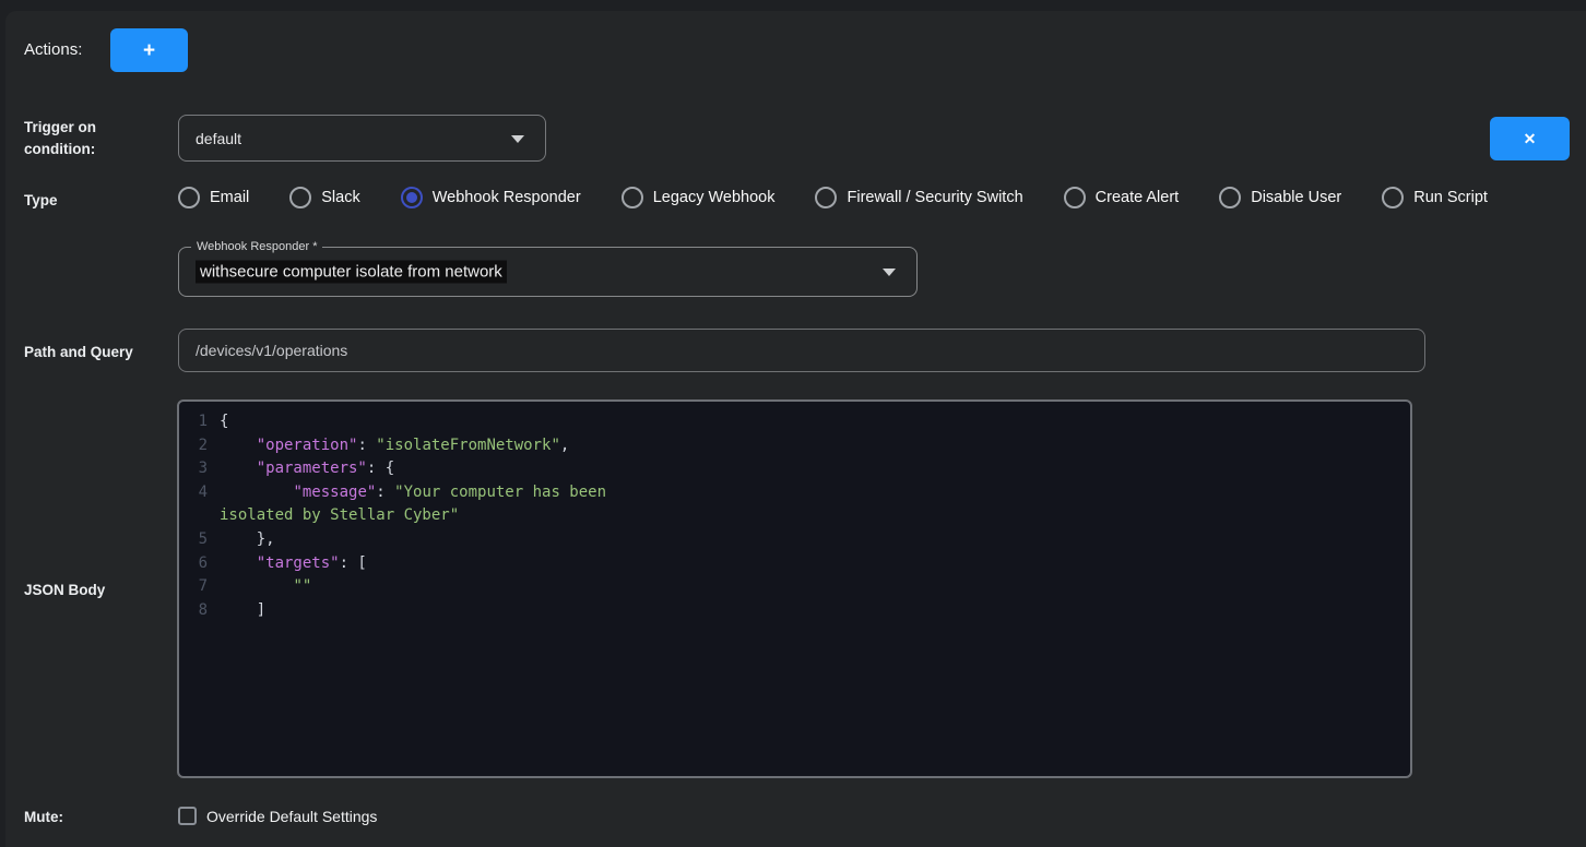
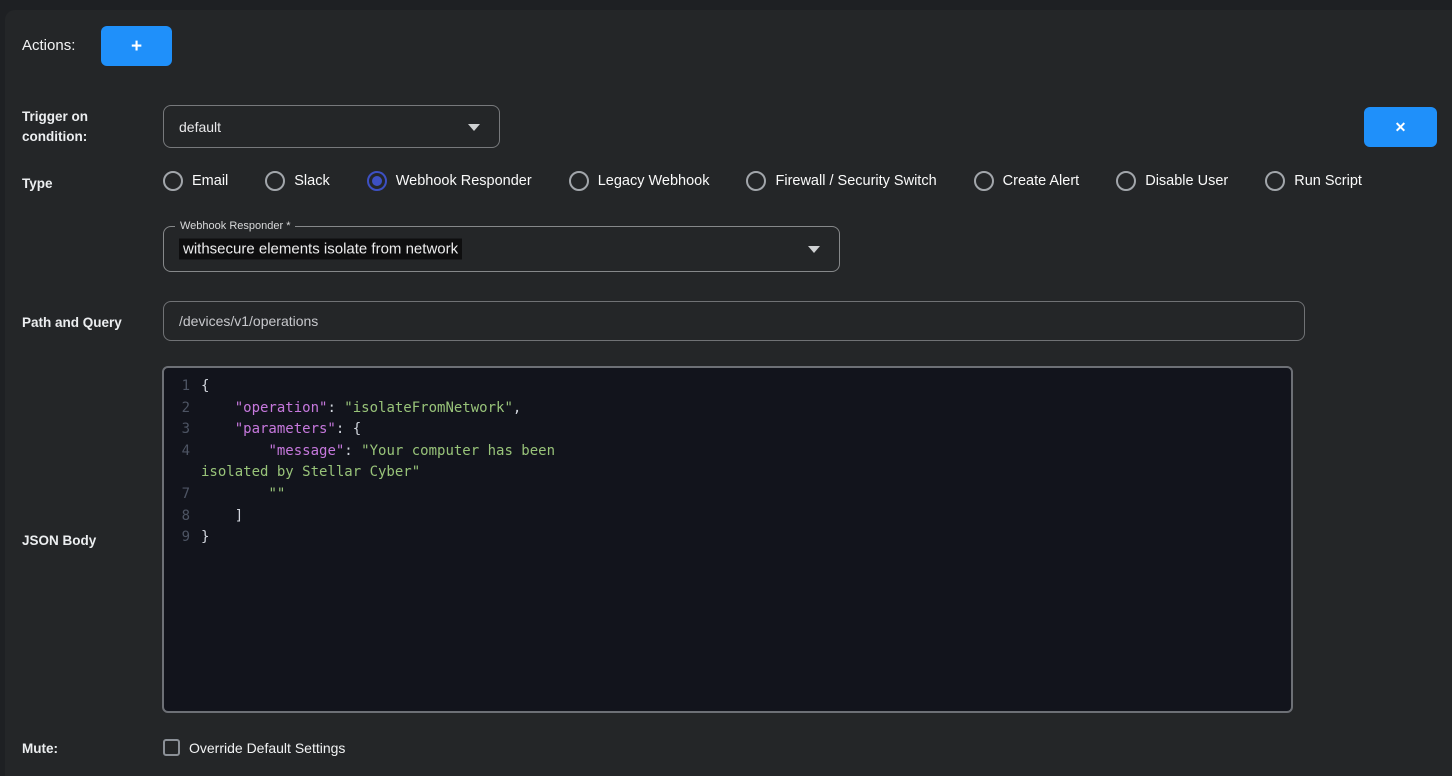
  Actions:
  +
  Trigger on
  condition:
  default
  ✕
  Type
  Email
  Slack
  Webhook Responder
  Legacy Webhook
  Firewall / Security Switch
  Create Alert
  Disable User
  Run Script
  Webhook Responder *
- withsecure computer isolate from network
+ withsecure elements isolate from network
  Path and Query
  /devices/v1/operations
  JSON Body
  1
  {
  2
  "operation": "isolateFromNetwork",
  3
  "parameters": {
  4
  "message": "Your computer has been
  isolated by Stellar Cyber"
- 5
- },
- 6
- "targets": [
  7
  ""
  8
  ]
+ 9
+ }
  Mute:
  Override Default Settings
